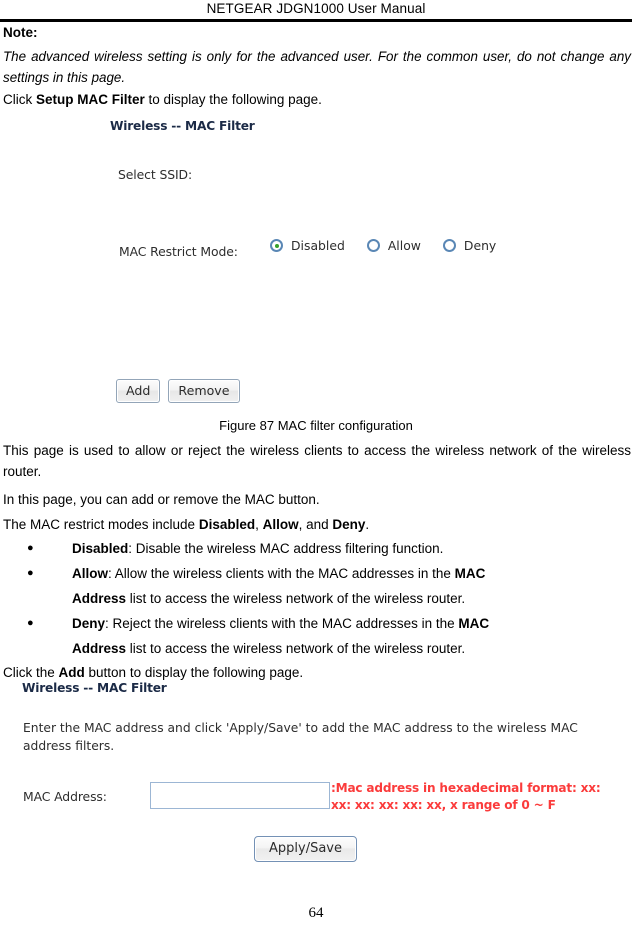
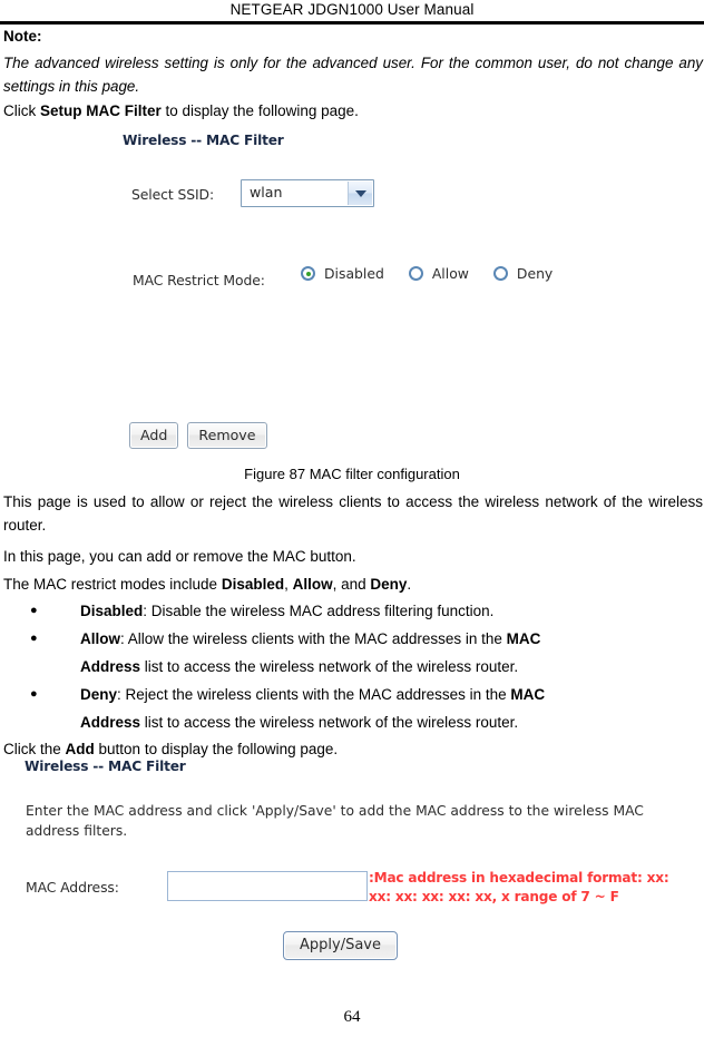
  NETGEAR JDGN1000 User Manual
  Note:
  The advanced wireless setting is only for the advanced user. For the common user, do not change any settings in this page.
  Click Setup MAC Filter to display the following page.
  Wireless -- MAC Filter
  Select SSID:
+ wlan
  MAC Restrict Mode:
  Disabled
  Allow
  Deny
  Add
  Remove
  Figure 87 MAC filter configuration
  This page is used to allow or reject the wireless clients to access the wireless network of the wireless router.
  In this page, you can add or remove the MAC button.
  The MAC restrict modes include Disabled, Allow, and Deny.
  Disabled: Disable the wireless MAC address filtering function.
  Allow: Allow the wireless clients with the MAC addresses in the MAC
  Address list to access the wireless network of the wireless router.
  Deny: Reject the wireless clients with the MAC addresses in the MAC
  Address list to access the wireless network of the wireless router.
  Click the Add button to display the following page.
  Wireless -- MAC Filter
  Enter the MAC address and click 'Apply/Save' to add the MAC address to the wireless MAC address filters.
  MAC Address:
- :Mac address in hexadecimal format: xx: xx: xx: xx: xx: xx, x range of 0 ~ F
+ :Mac address in hexadecimal format: xx: xx: xx: xx: xx: xx, x range of 7 ~ F
  Apply/Save
  64
